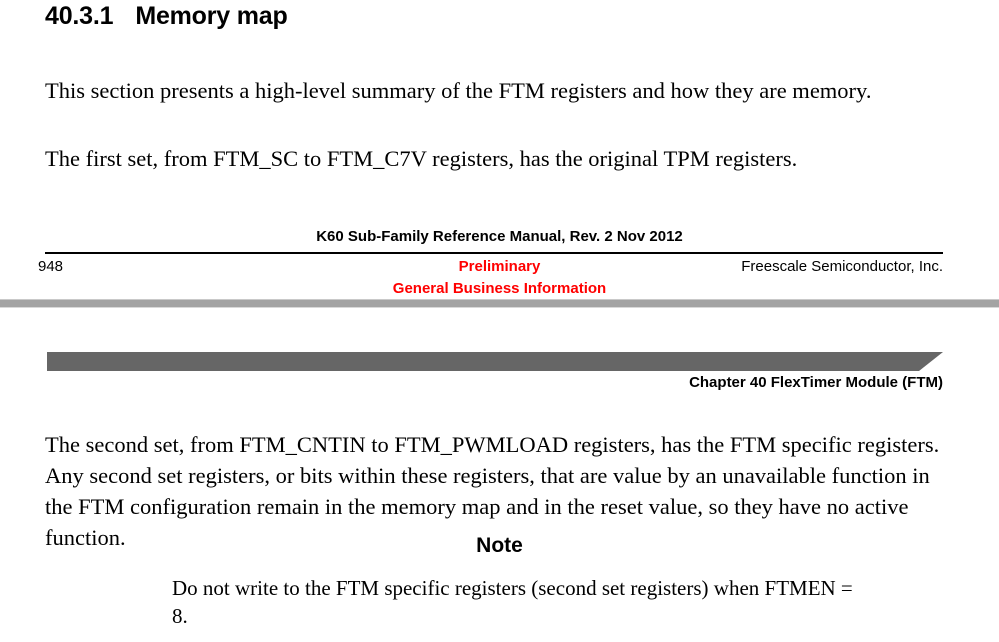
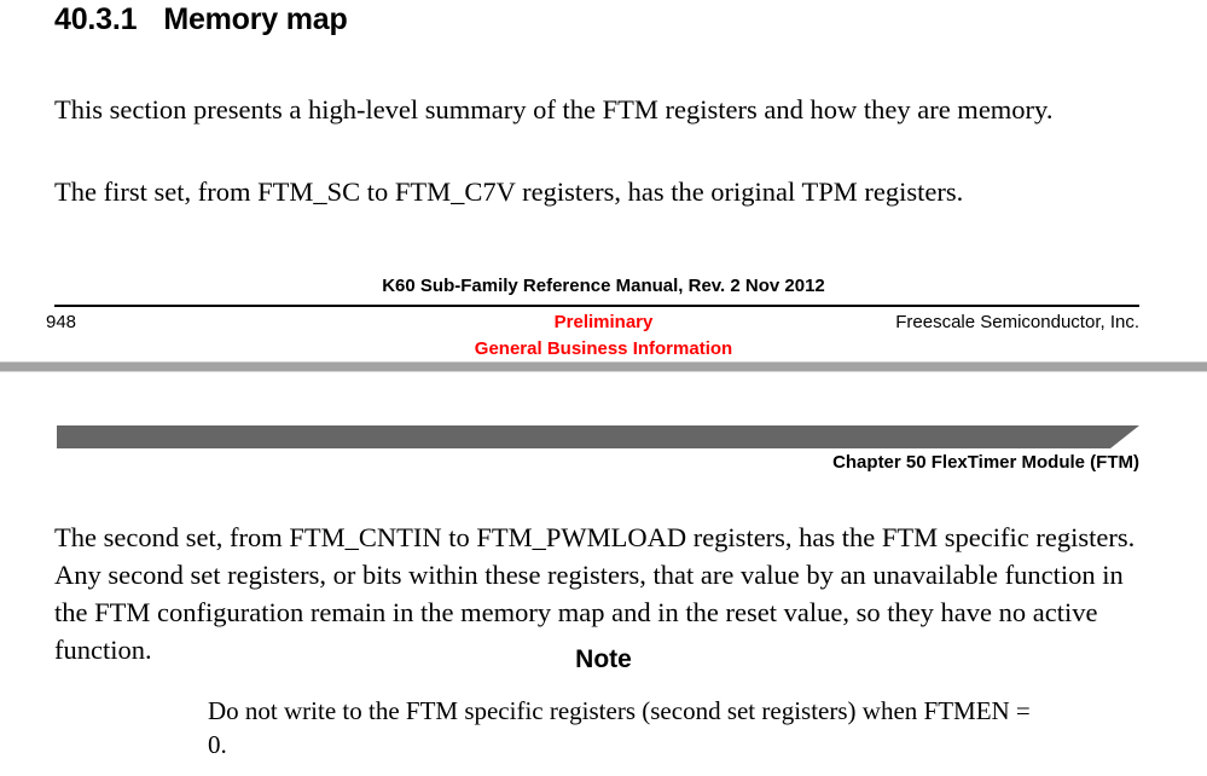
  40.3.1 Memory map
  This section presents a high-level summary of the FTM registers and how they are memory.
  The first set, from FTM_SC to FTM_C7V registers, has the original TPM registers.
  K60 Sub-Family Reference Manual, Rev. 2 Nov 2012
  948
  Preliminary
  General Business Information
  Freescale Semiconductor, Inc.
- Chapter 40 FlexTimer Module (FTM)
+ Chapter 50 FlexTimer Module (FTM)
  The second set, from FTM_CNTIN to FTM_PWMLOAD registers, has the FTM specific registers. Any second set registers, or bits within these registers, that are value by an unavailable function in the FTM configuration remain in the memory map and in the reset value, so they have no active function.
  Note
- Do not write to the FTM specific registers (second set registers) when FTMEN = 8.
+ Do not write to the FTM specific registers (second set registers) when FTMEN = 0.
